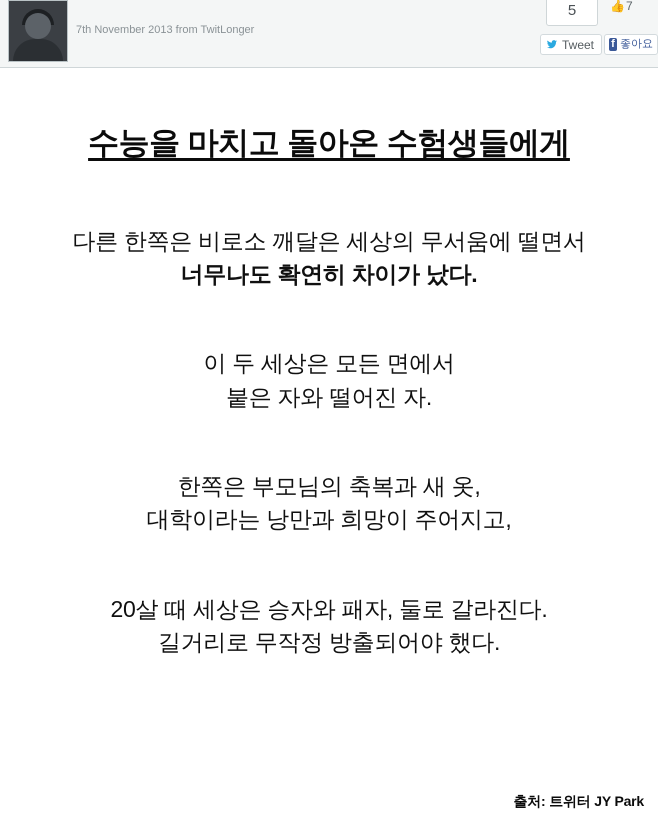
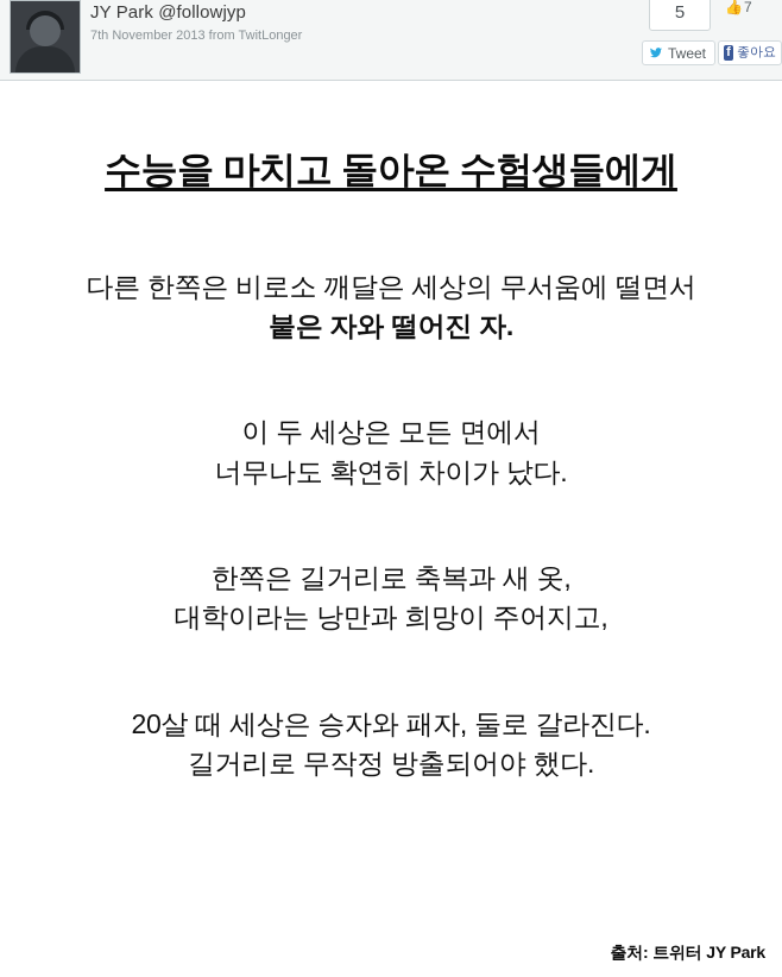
+ JY Park @followjyp
  7th November 2013 from TwitLonger
  5
  👍
  7
  Tweet
  f
  좋아요
  수능을 마치고 돌아온 수험생들에게
  다른 한쪽은 비로소 깨달은 세상의 무서움에 떨면서
- 너무나도 확연히 차이가 났다.
+ 붙은 자와 떨어진 자.
  이 두 세상은 모든 면에서
- 붙은 자와 떨어진 자.
+ 너무나도 확연히 차이가 났다.
- 한쪽은 부모님의 축복과 새 옷,
+ 한쪽은 길거리로 축복과 새 옷,
  대학이라는 낭만과 희망이 주어지고,
  20살 때 세상은 승자와 패자, 둘로 갈라진다.
  길거리로 무작정 방출되어야 했다.
  출처: 트위터 JY Park
